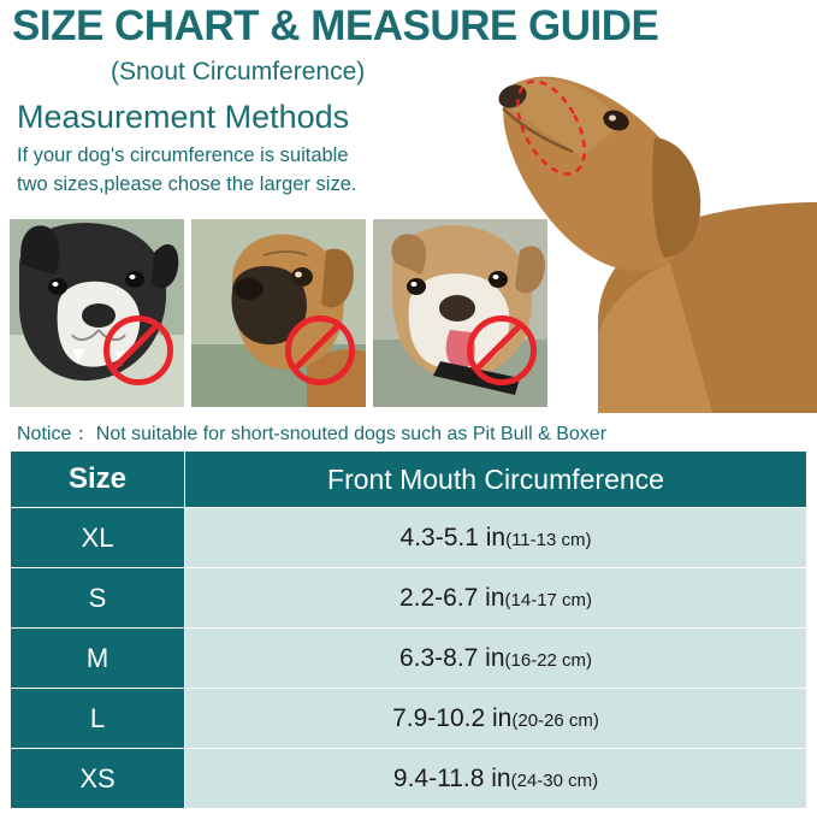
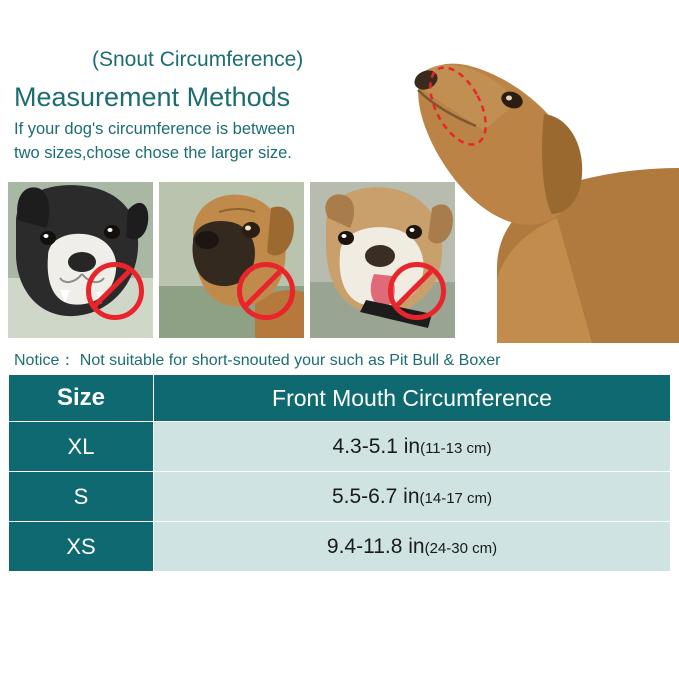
- SIZE CHART & MEASURE GUIDE
  (Snout Circumference)
  Measurement Methods
- If your dog's circumference is suitable
+ If your dog's circumference is between
- two sizes,please chose the larger size.
+ two sizes,chose chose the larger size.
- Notice： Not suitable for short-snouted dogs such as Pit Bull & Boxer
+ Notice： Not suitable for short-snouted your such as Pit Bull & Boxer
  Size	Front Mouth Circumference
  XL	4.3-5.1 in(11-13 cm)
- S	2.2-6.7 in(14-17 cm)
+ S	5.5-6.7 in(14-17 cm)
- M	6.3-8.7 in(16-22 cm)
- L	7.9-10.2 in(20-26 cm)
  XS	9.4-11.8 in(24-30 cm)
